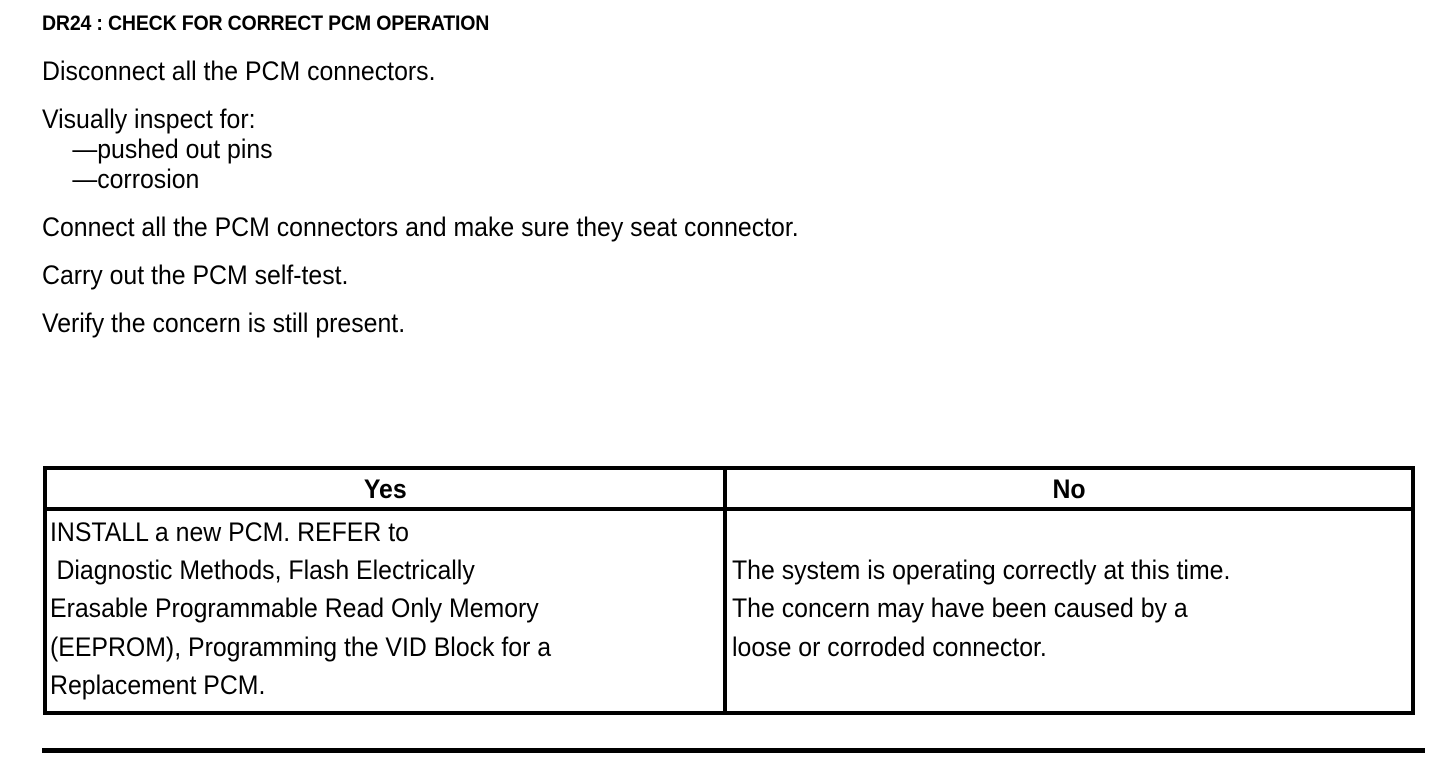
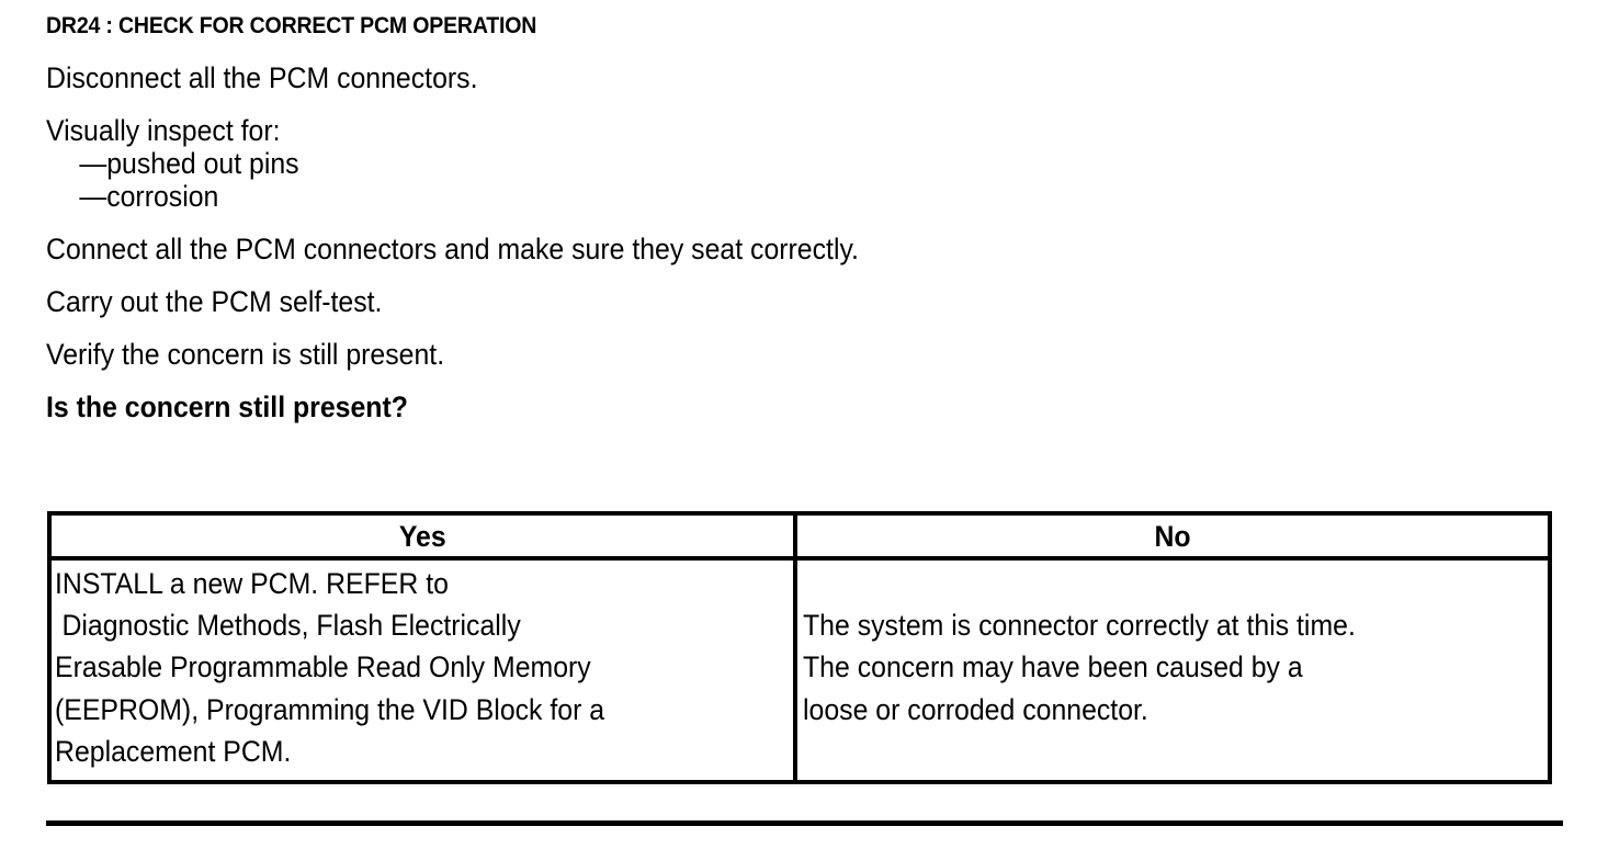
  DR24 : CHECK FOR CORRECT PCM OPERATION
  Disconnect all the PCM connectors.
  Visually inspect for:
  —pushed out pins
  —corrosion
- Connect all the PCM connectors and make sure they seat connector.
+ Connect all the PCM connectors and make sure they seat correctly.
  Carry out the PCM self-test.
  Verify the concern is still present.
+ Is the concern still present?
  Yes
  No
  INSTALL a new PCM. REFER to
  Diagnostic Methods, Flash Electrically
  Erasable Programmable Read Only Memory
  (EEPROM), Programming the VID Block for a
  Replacement PCM.
- The system is operating correctly at this time.
+ The system is connector correctly at this time.
  The concern may have been caused by a
  loose or corroded connector.
